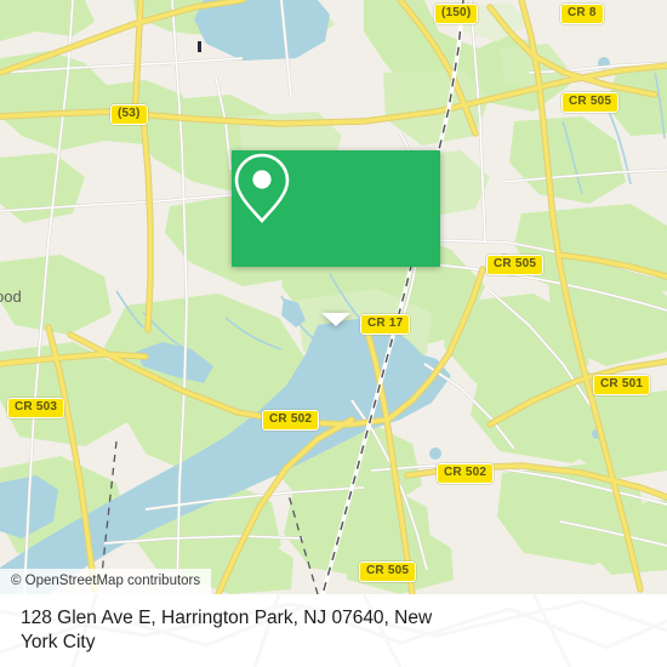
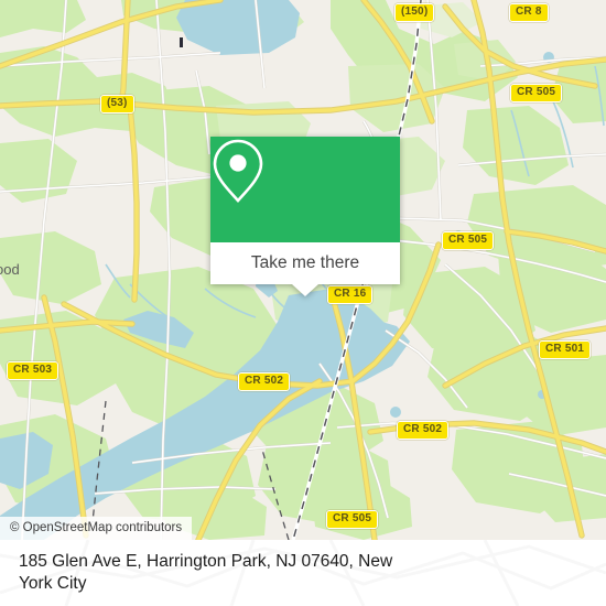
  (150)
  CR 8
  CR 505
  (53)
  CR 505
- CR 17
+ CR 16
  CR 501
  CR 503
  CR 502
  CR 502
  CR 505
+ Take me there
  © OpenStreetMap contributors
- 128 Glen Ave E, Harrington Park, NJ 07640, New York City
+ 185 Glen Ave E, Harrington Park, NJ 07640, New York City
